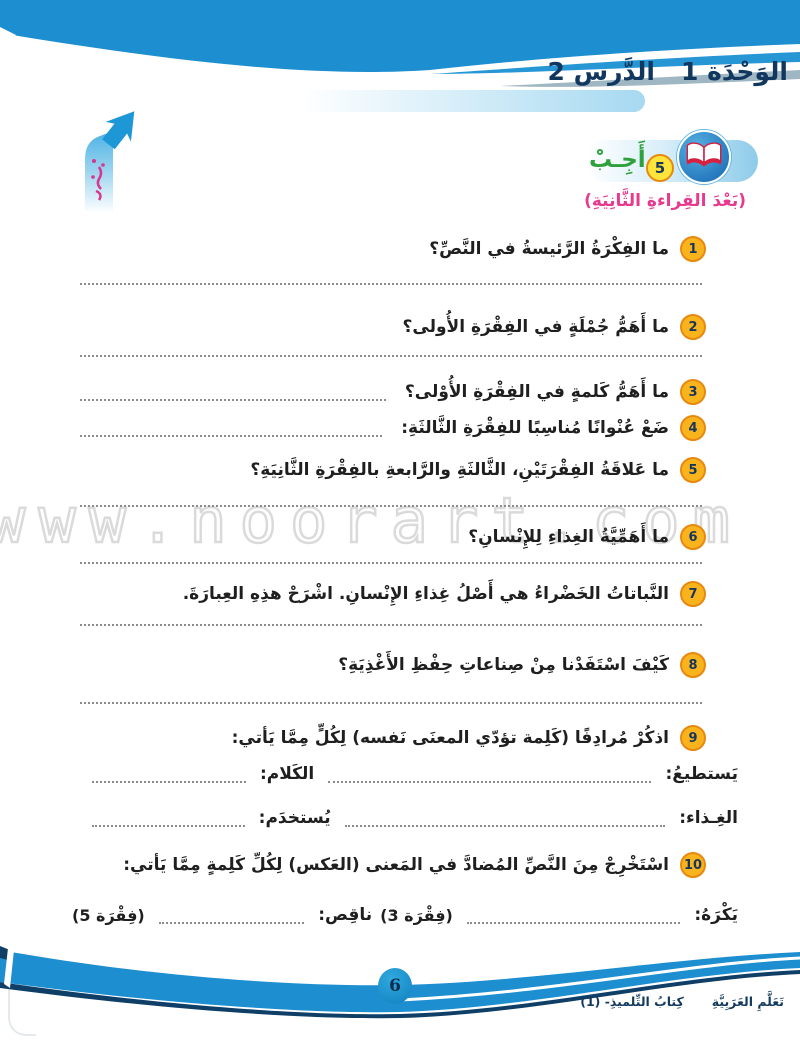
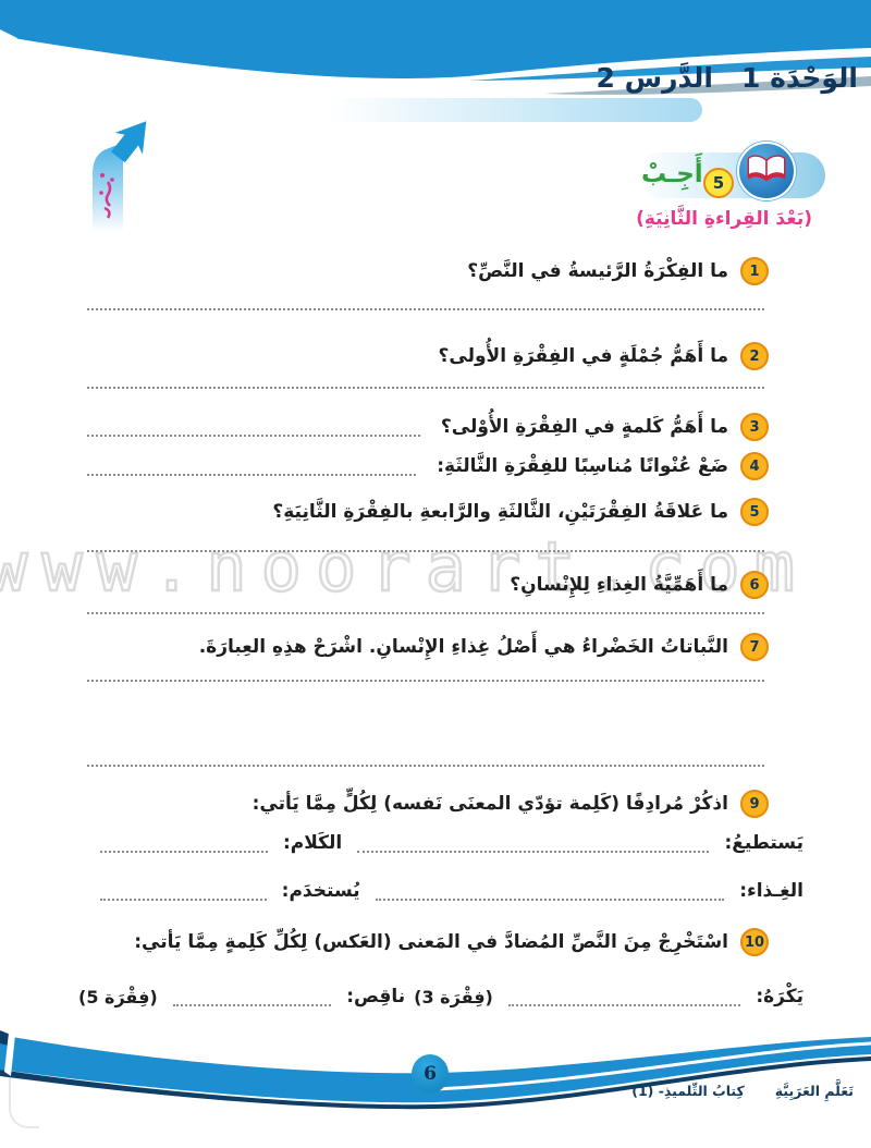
  الوَحْدَة 1 الدَّرس 2
  5
  أَجِـبْ
  (بَعْدَ القِراءةِ الثَّانِيَةِ)
  www.noorart.com
  1
  ما الفِكْرَةُ الرَّئيسةُ في النَّصِّ؟
  2
  ما أَهَمُّ جُمْلَةٍ في الفِقْرَةِ الأُولى؟
  3
  ما أَهَمُّ كَلمةٍ في الفِقْرَةِ الأُوْلى؟
  4
  ضَعْ عُنْوانًا مُناسِبًا للفِقْرَةِ الثَّالثَةِ:
  5
  ما عَلاقَةُ الفِقْرَتَيْنِ، الثَّالثَةِ والرَّابعةِ بالفِقْرَةِ الثَّانِيَةِ؟
  6
  ما أَهَمِّيَّةُ الغِذاءِ لِلإِنْسانِ؟
  7
  النَّباتاتُ الخَضْراءُ هي أَصْلُ غِذاءِ الإِنْسانِ. اشْرَحْ هذِهِ العِبارَةَ.
- 8
- كَيْفَ اسْتَفَدْنا مِنْ صِناعاتِ حِفْظِ الأَغْذِيَةِ؟
  9
  اذكُرْ مُرادِفًا (كَلِمة تؤدّي المعنَى نَفسه) لِكُلٍّ مِمَّا يَأتي:
  يَستطيعُ:
  الكَلام:
  الغِـذاء:
  يُستخدَم:
  10
  اسْتَخْرِجْ مِنَ النَّصِّ المُضادَّ في المَعنى (العَكس) لِكُلِّ كَلِمةٍ مِمَّا يَأتي:
  يَكْرَهُ:
  (فِقْرَة 3)
  ناقِص:
  (فِقْرَة 5)
  6
  تَعَلَّمِ العَرَبِيَّةِ
  كِتابُ التِّلميذِ- (1)
